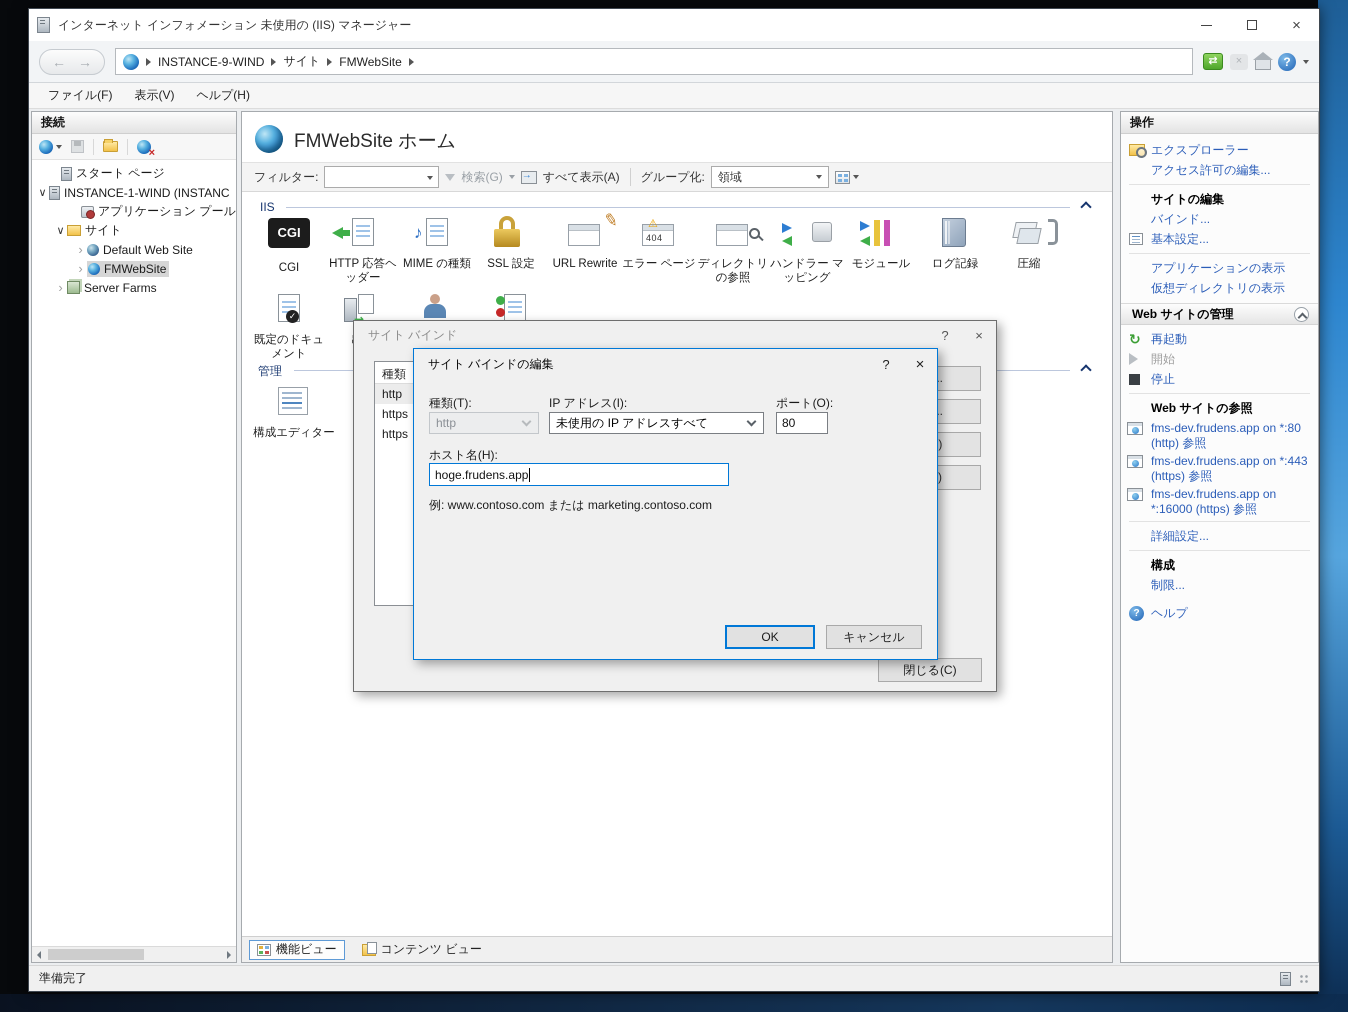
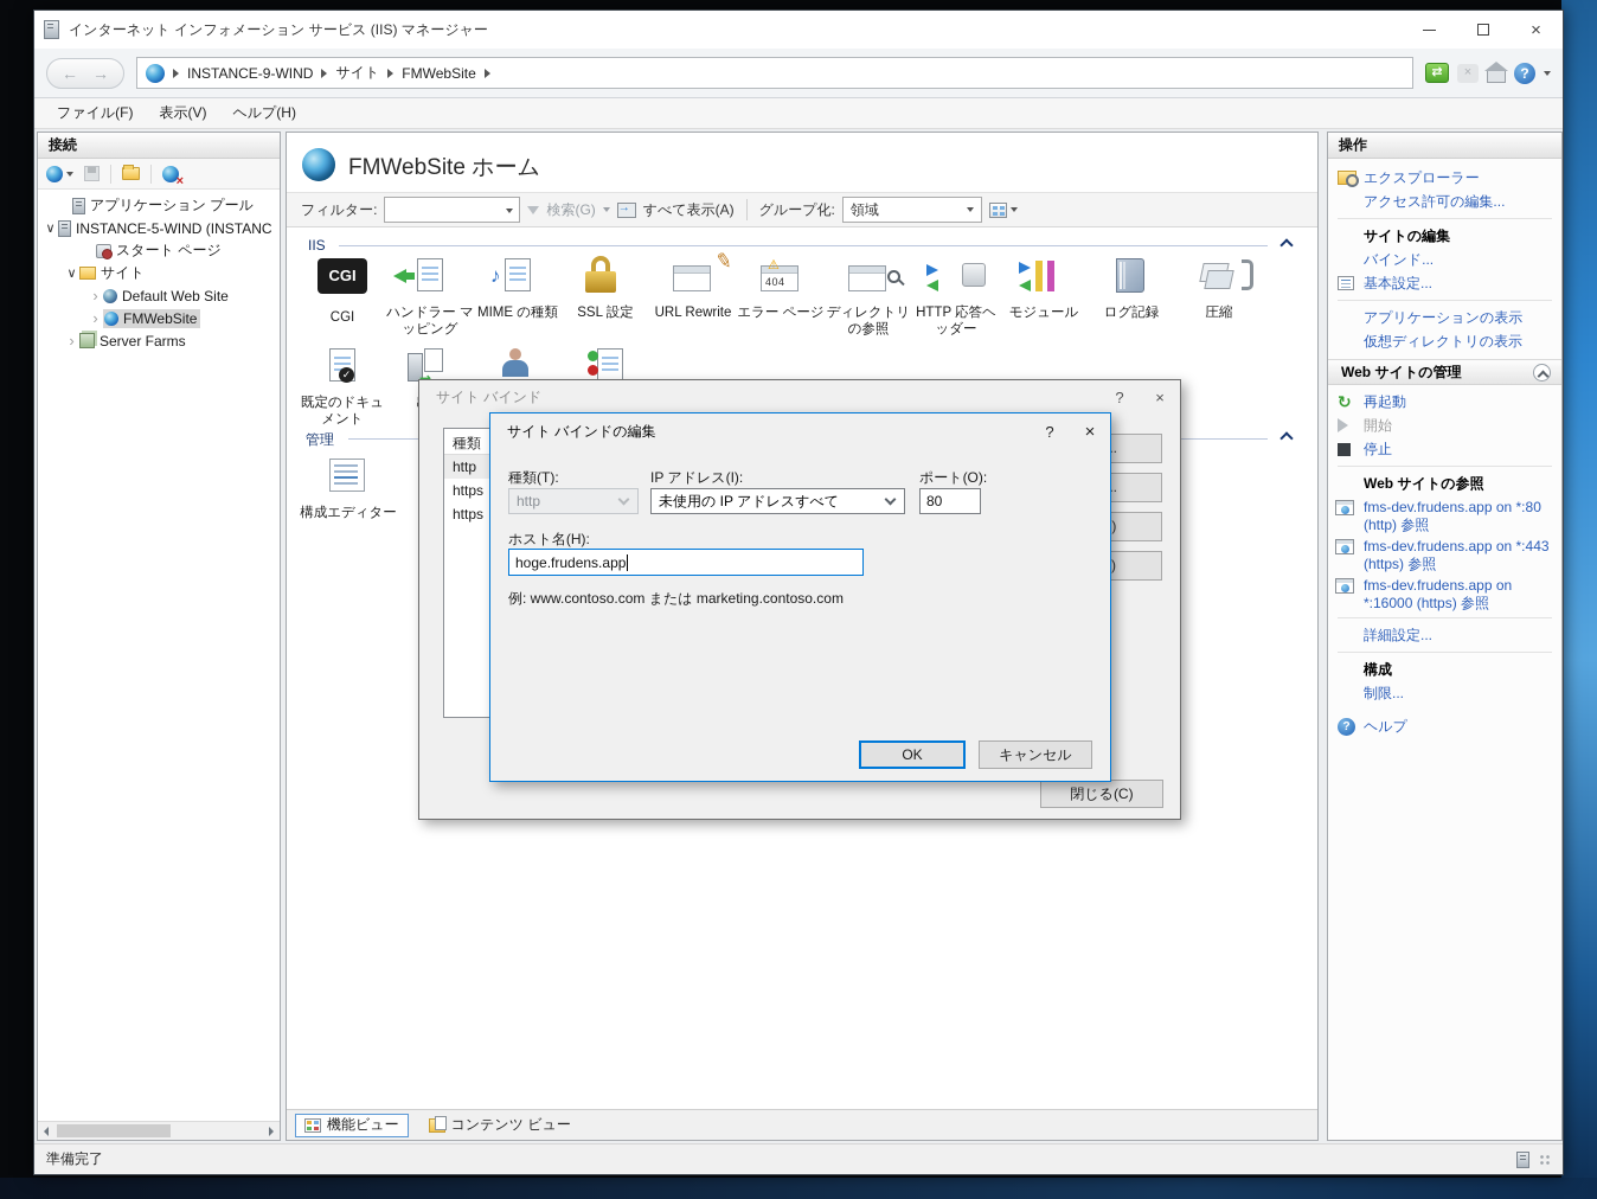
- インターネット インフォメーション 未使用の (IIS) マネージャー
+ インターネット インフォメーション サービス (IIS) マネージャー
  ×
  ←
  →
  INSTANCE-9-WIND
  サイト
  FMWebSite
  ⇄
  ×
  ?
  ファイル(F)
  表示(V)
  ヘルプ(H)
  接続
- スタート ページ
+ アプリケーション プール
  ∨
- INSTANCE-1-WIND (INSTANC
+ INSTANCE-5-WIND (INSTANC
- アプリケーション プール
+ スタート ページ
  ∨
  サイト
  ›
  Default Web Site
  ›
  FMWebSite
  ›
  Server Farms
  FMWebSite ホーム
  フィルター:
  検索(G)
  すべて表示(A)
  グループ化:
  領域
  IIS
  CGI
  CGI
- HTTP 応答ヘッダー
+ ハンドラー マッピング
  ♪
  MIME の種類
  SSL 設定
  URL Rewrite
  ⚠
  404
  エラー ページ
  ディレクトリの参照
- ハンドラー マッピング
+ HTTP 応答ヘッダー
  モジュール
  ログ記録
  圧縮
  ✓
  既定のドキュメント
  管理
  構成エディター
  機能ビュー
  コンテンツ ビュー
  操作
  エクスプローラー
  アクセス許可の編集...
  サイトの編集
  バインド...
  基本設定...
  アプリケーションの表示
  仮想ディレクトリの表示
  Web サイトの管理
  ↻
  再起動
  開始
  停止
  Web サイトの参照
  fms-dev.frudens.app on *:80 (http) 参照
  fms-dev.frudens.app on *:443 (https) 参照
  fms-dev.frudens.app on *:16000 (https) 参照
  詳細設定...
  構成
  制限...
  ?
  ヘルプ
  準備完了
  サイト バインド
  ?
  ×
  種類
  http
  https
  https
  閉じる(C)
  サイト バインドの編集
  ?
  ×
  種類(T):
  http
  IP アドレス(I):
  未使用の IP アドレスすべて
  ポート(O):
  80
  ホスト名(H):
  hoge.frudens.app
  例: www.contoso.com または marketing.contoso.com
  OK
  キャンセル
